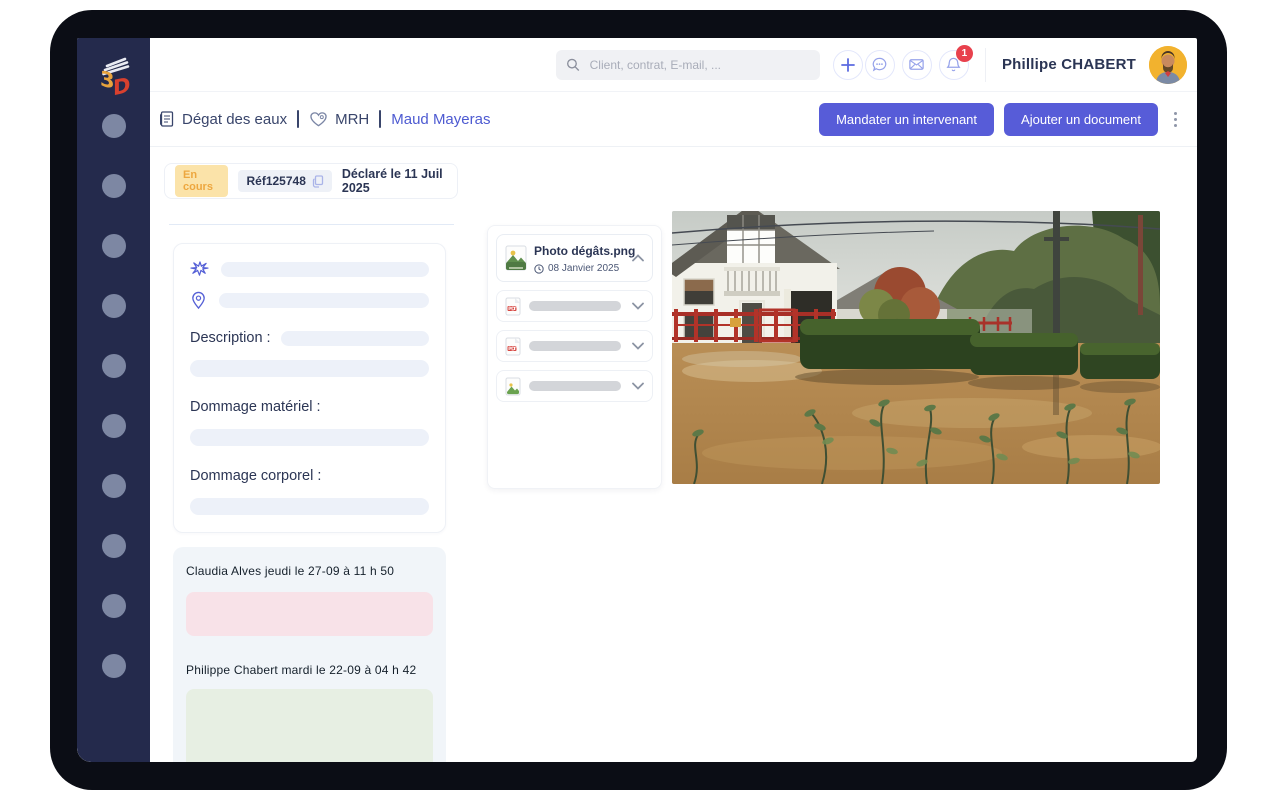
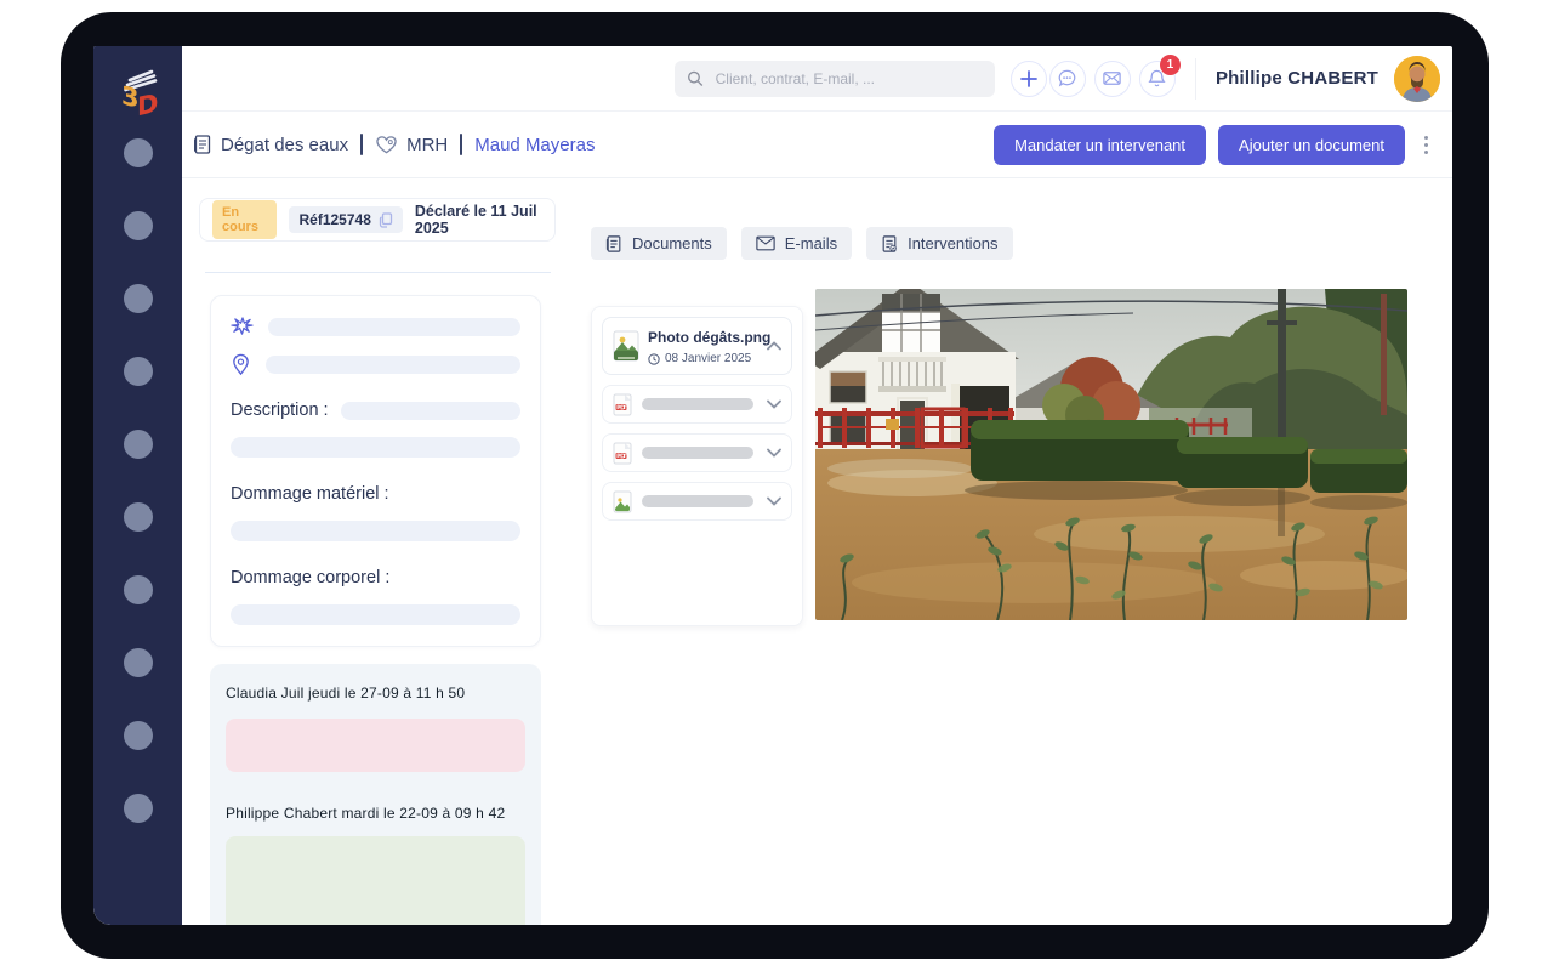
  Client, contrat, E-mail, ...
  1
  Phillipe CHABERT
  Dégat des eaux
  MRH
  Maud Mayeras
  Mandater un intervenant
  Ajouter un document
  En cours
  Réf125748
  Déclaré le 11 Juil 2025
  Description :
  Dommage matériel :
  Dommage corporel :
- Claudia Alves jeudi le 27-09 à 11 h 50
+ Claudia Juil jeudi le 27-09 à 11 h 50
- Philippe Chabert mardi le 22-09 à 04 h 42
+ Philippe Chabert mardi le 22-09 à 09 h 42
+ Documents
+ E-mails
+ Interventions
  Photo dégâts.png
  08 Janvier 2025
